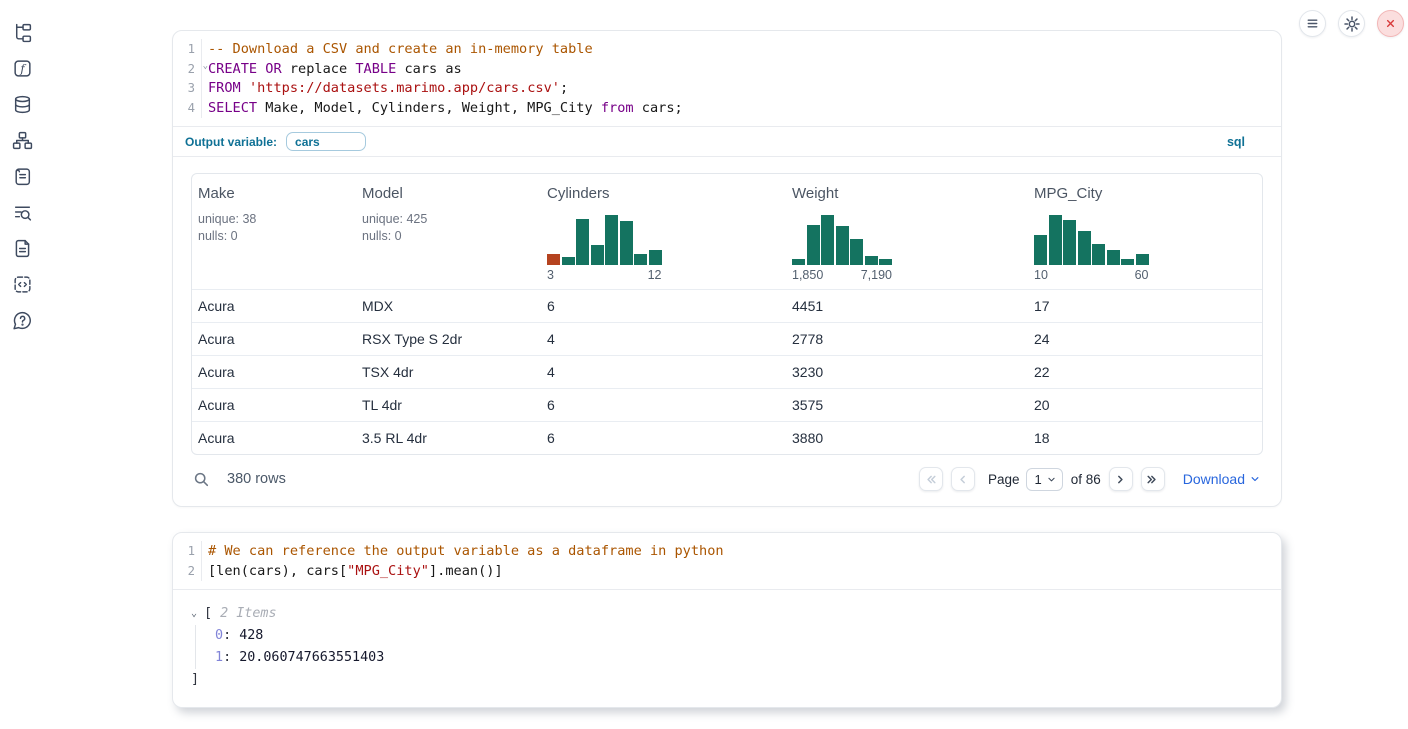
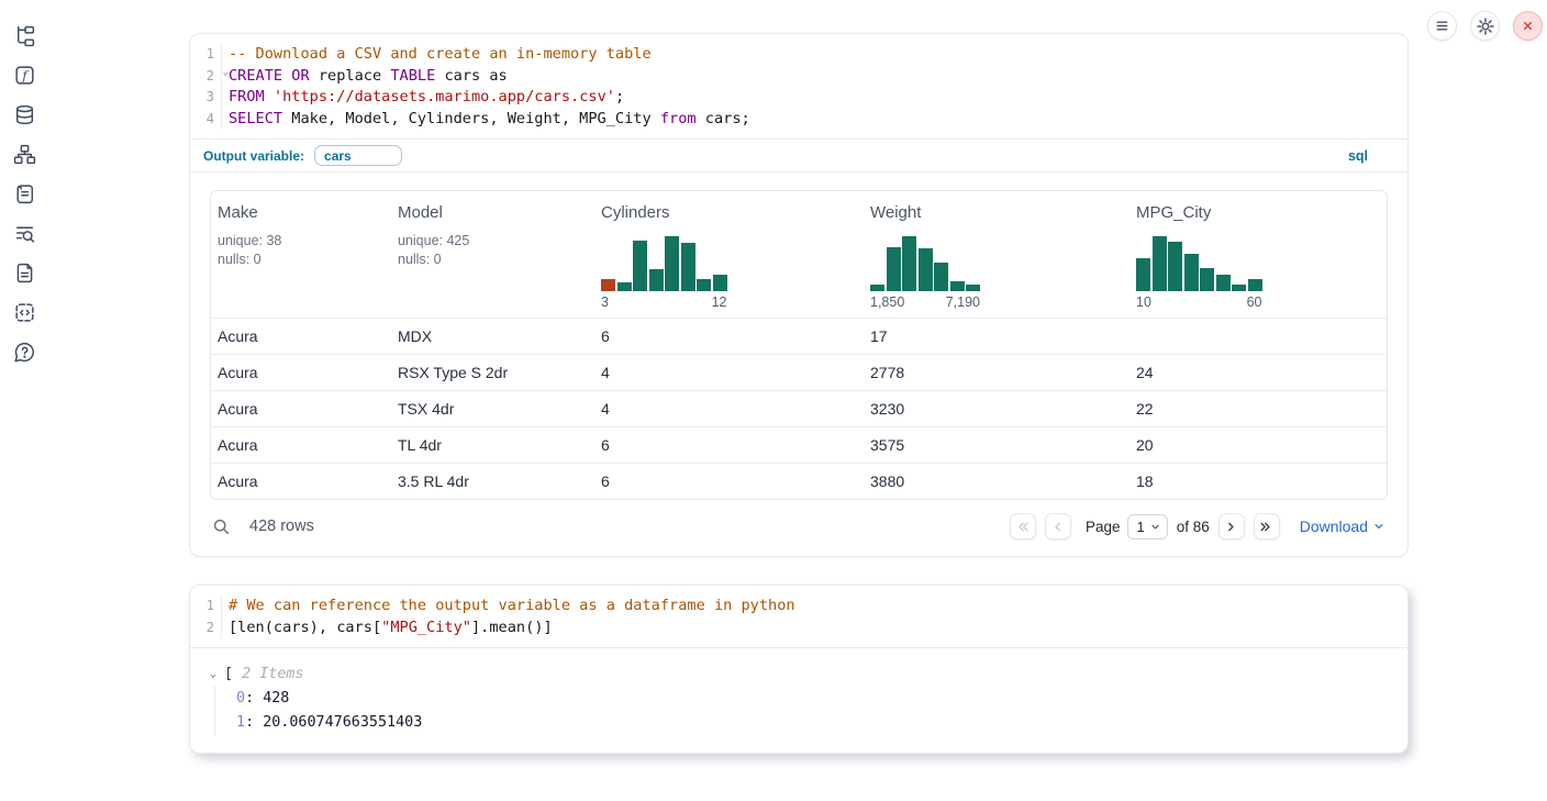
  f
  1
  -- Download a CSV and create an in-memory table
  2
  ⌄
  CREATE OR replace TABLE cars as
  3
  FROM 'https://datasets.marimo.app/cars.csv';
  4
  SELECT Make, Model, Cylinders, Weight, MPG_City from cars;
  Output variable:
  cars
  sql
  Make
  unique: 38
  nulls: 0
  Model
  unique: 425
  nulls: 0
  Cylinders
  3
  12
  Weight
  1,850
  7,190
  MPG_City
  10
  60
  Acura
  MDX
  6
- 4451
  17
  Acura
  RSX Type S 2dr
  4
  2778
  24
  Acura
  TSX 4dr
  4
  3230
  22
  Acura
  TL 4dr
  6
  3575
  20
  Acura
  3.5 RL 4dr
  6
  3880
  18
- 380 rows
+ 428 rows
  Page
  1
  of 86
  Download
  1
  # We can reference the output variable as a dataframe in python
  2
  [len(cars), cars["MPG_City"].mean()]
  ⌄
  [
  2 Items
  0: 428
  1: 20.060747663551403
- ]
